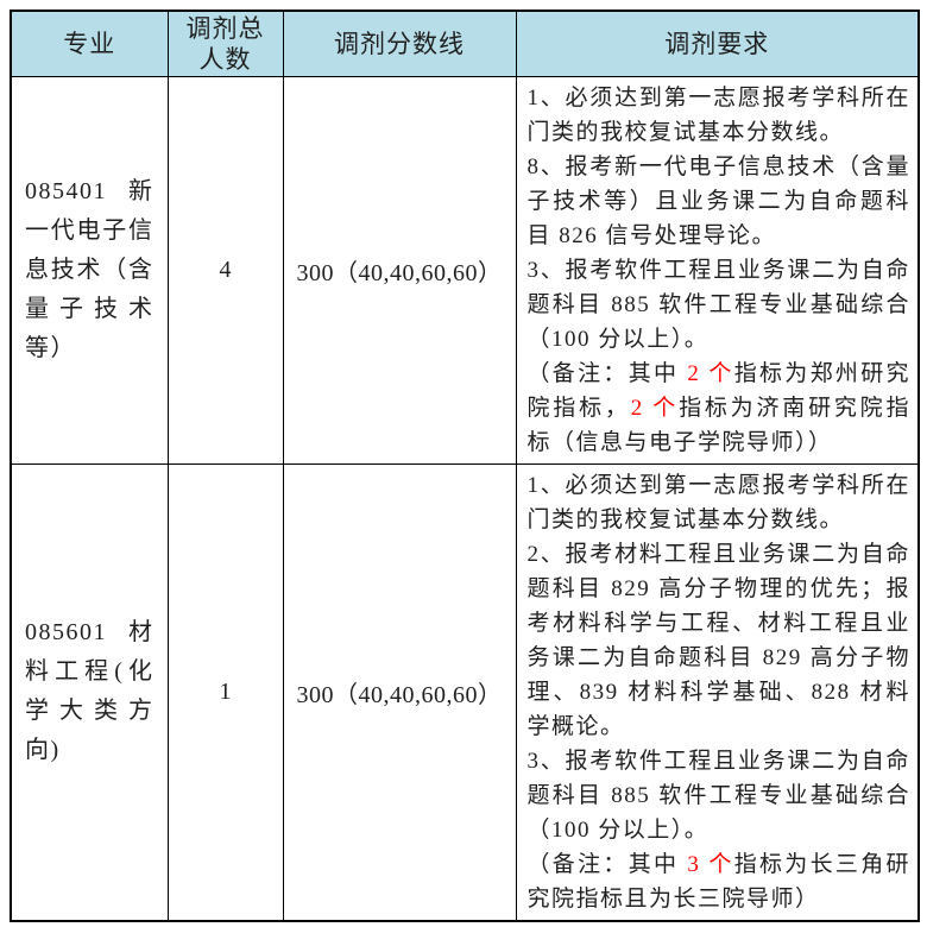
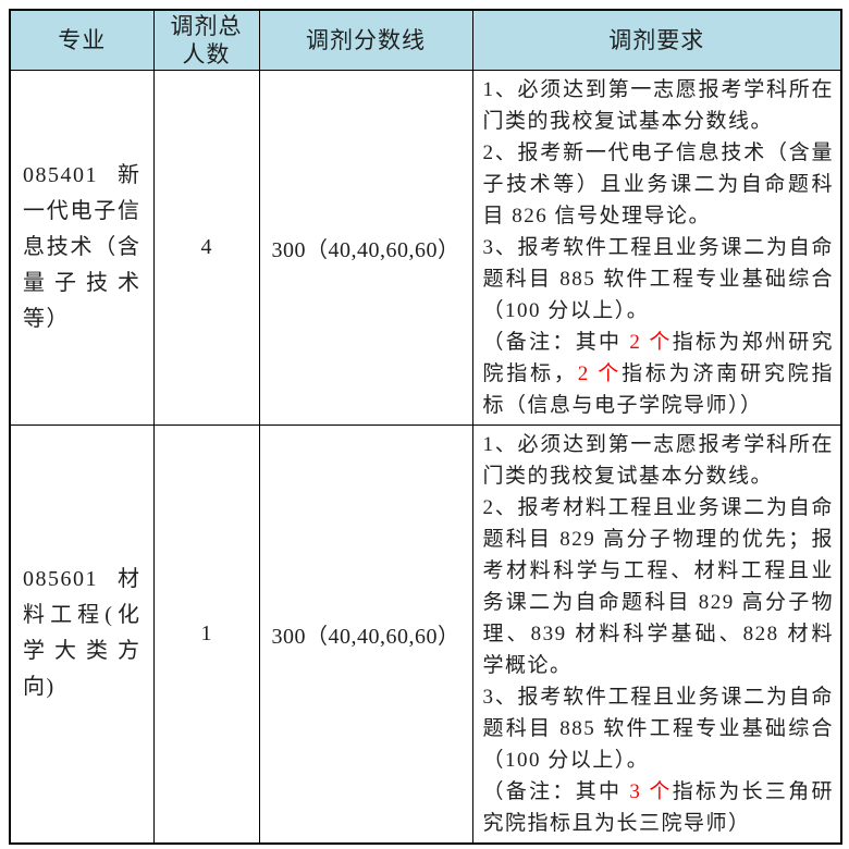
  专业	调剂总人数	调剂分数线	调剂要求
- 085401 新一代电子信息技术（含量子技术等）	4	300（40,40,60,60）	1、必须达到第一志愿报考学科所在门类的我校复试基本分数线。8、报考新一代电子信息技术（含量子技术等）且业务课二为自命题科目 826 信号处理导论。3、报考软件工程且业务课二为自命题科目 885 软件工程专业基础综合（100 分以上）。（备注：其中 2 个指标为郑州研究院指标，2 个指标为济南研究院指标（信息与电子学院导师））
+ 085401 新一代电子信息技术（含量子技术等）	4	300（40,40,60,60）	1、必须达到第一志愿报考学科所在门类的我校复试基本分数线。2、报考新一代电子信息技术（含量子技术等）且业务课二为自命题科目 826 信号处理导论。3、报考软件工程且业务课二为自命题科目 885 软件工程专业基础综合（100 分以上）。（备注：其中 2 个指标为郑州研究院指标，2 个指标为济南研究院指标（信息与电子学院导师））
  085601 材料工程(化学大类方向)	1	300（40,40,60,60）	1、必须达到第一志愿报考学科所在门类的我校复试基本分数线。2、报考材料工程且业务课二为自命题科目 829 高分子物理的优先；报考材料科学与工程、材料工程且业务课二为自命题科目 829 高分子物理、839 材料科学基础、828 材料学概论。3、报考软件工程且业务课二为自命题科目 885 软件工程专业基础综合（100 分以上）。（备注：其中 3 个指标为长三角研究院指标且为长三院导师）
